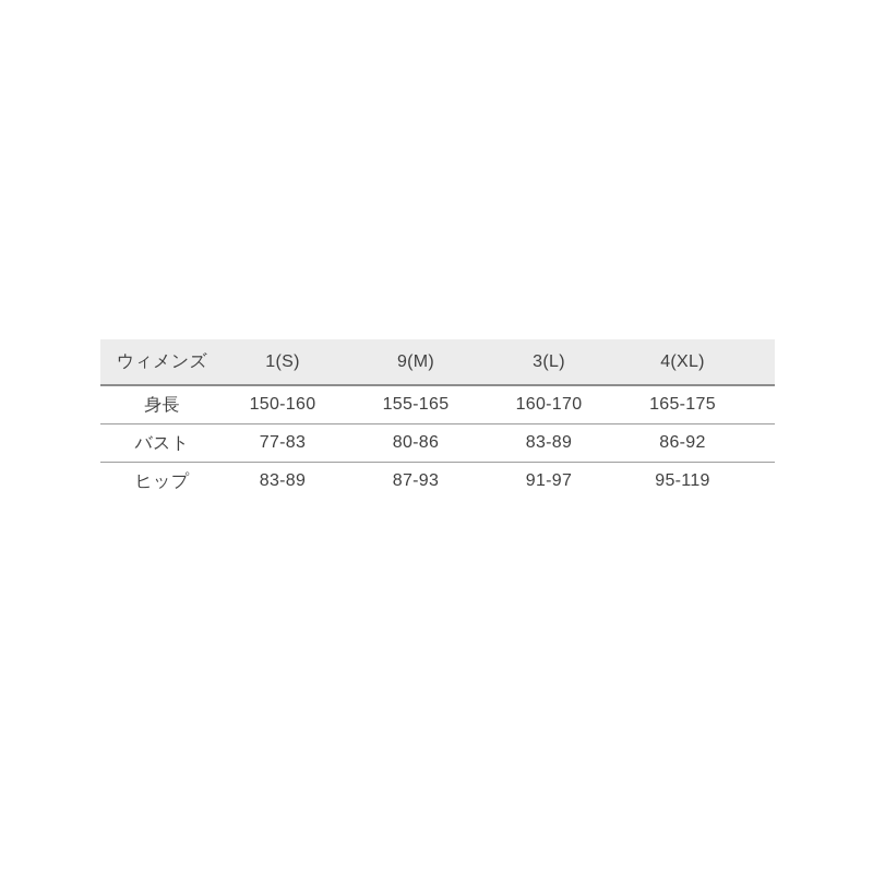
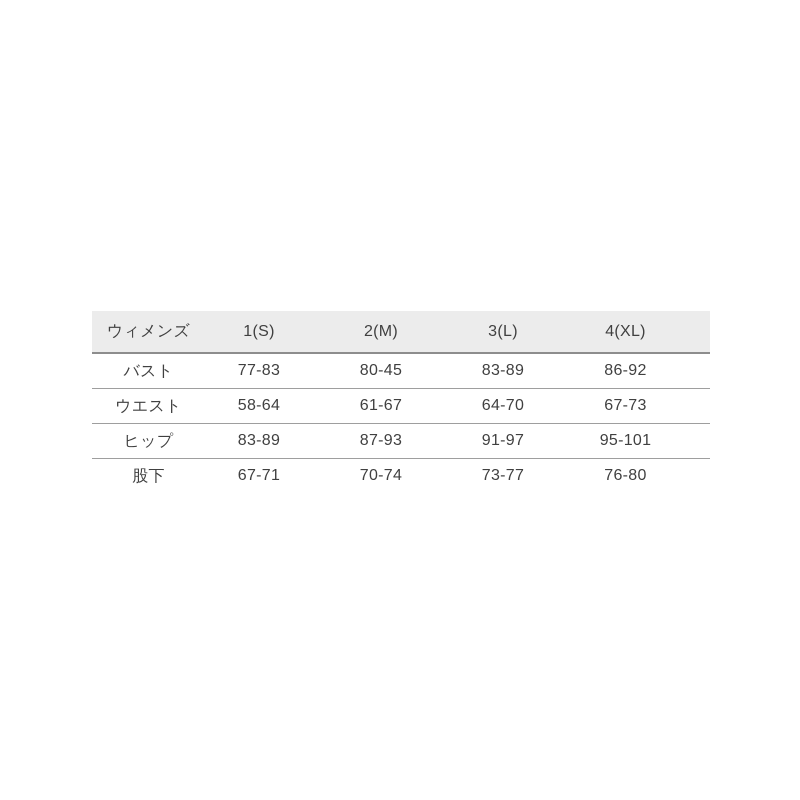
- ウィメンズ	1(S)	9(M)	3(L)	4(XL)
+ ウィメンズ	1(S)	2(M)	3(L)	4(XL)
- 身長	150-160	155-165	160-170	165-175
- バスト	77-83	80-86	83-89	86-92
+ バスト	77-83	80-45	83-89	86-92
+ ウエスト	58-64	61-67	64-70	67-73
- ヒップ	83-89	87-93	91-97	95-119
+ ヒップ	83-89	87-93	91-97	95-101
+ 股下	67-71	70-74	73-77	76-80
